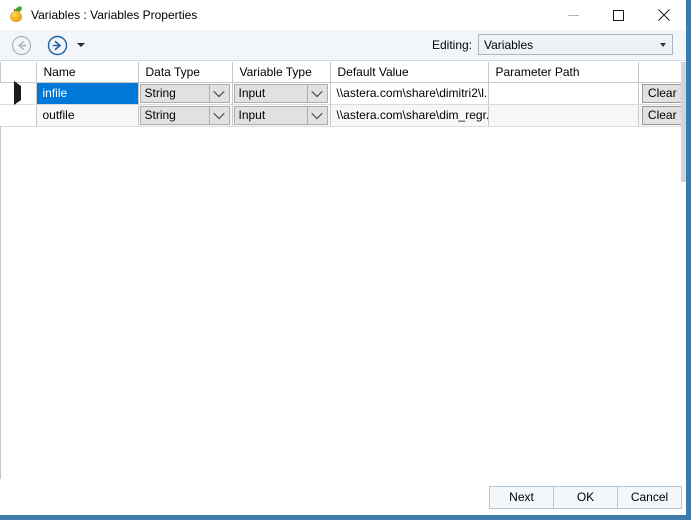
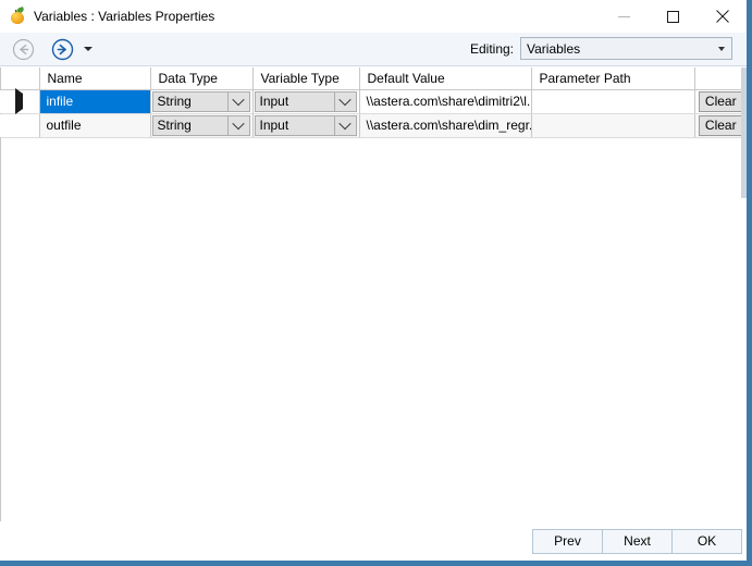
  Variables : Variables Properties
  Editing:
  Variables
  	Name	Data Type	Variable Type	Default Value	Parameter Path
  	infile	String	Input	\\astera.com\share\dimitri2\l.		Clear
  	outfile	String	Input	\\astera.com\share\dim_regr		Clear
+ Prev
  Next
  OK
- Cancel
